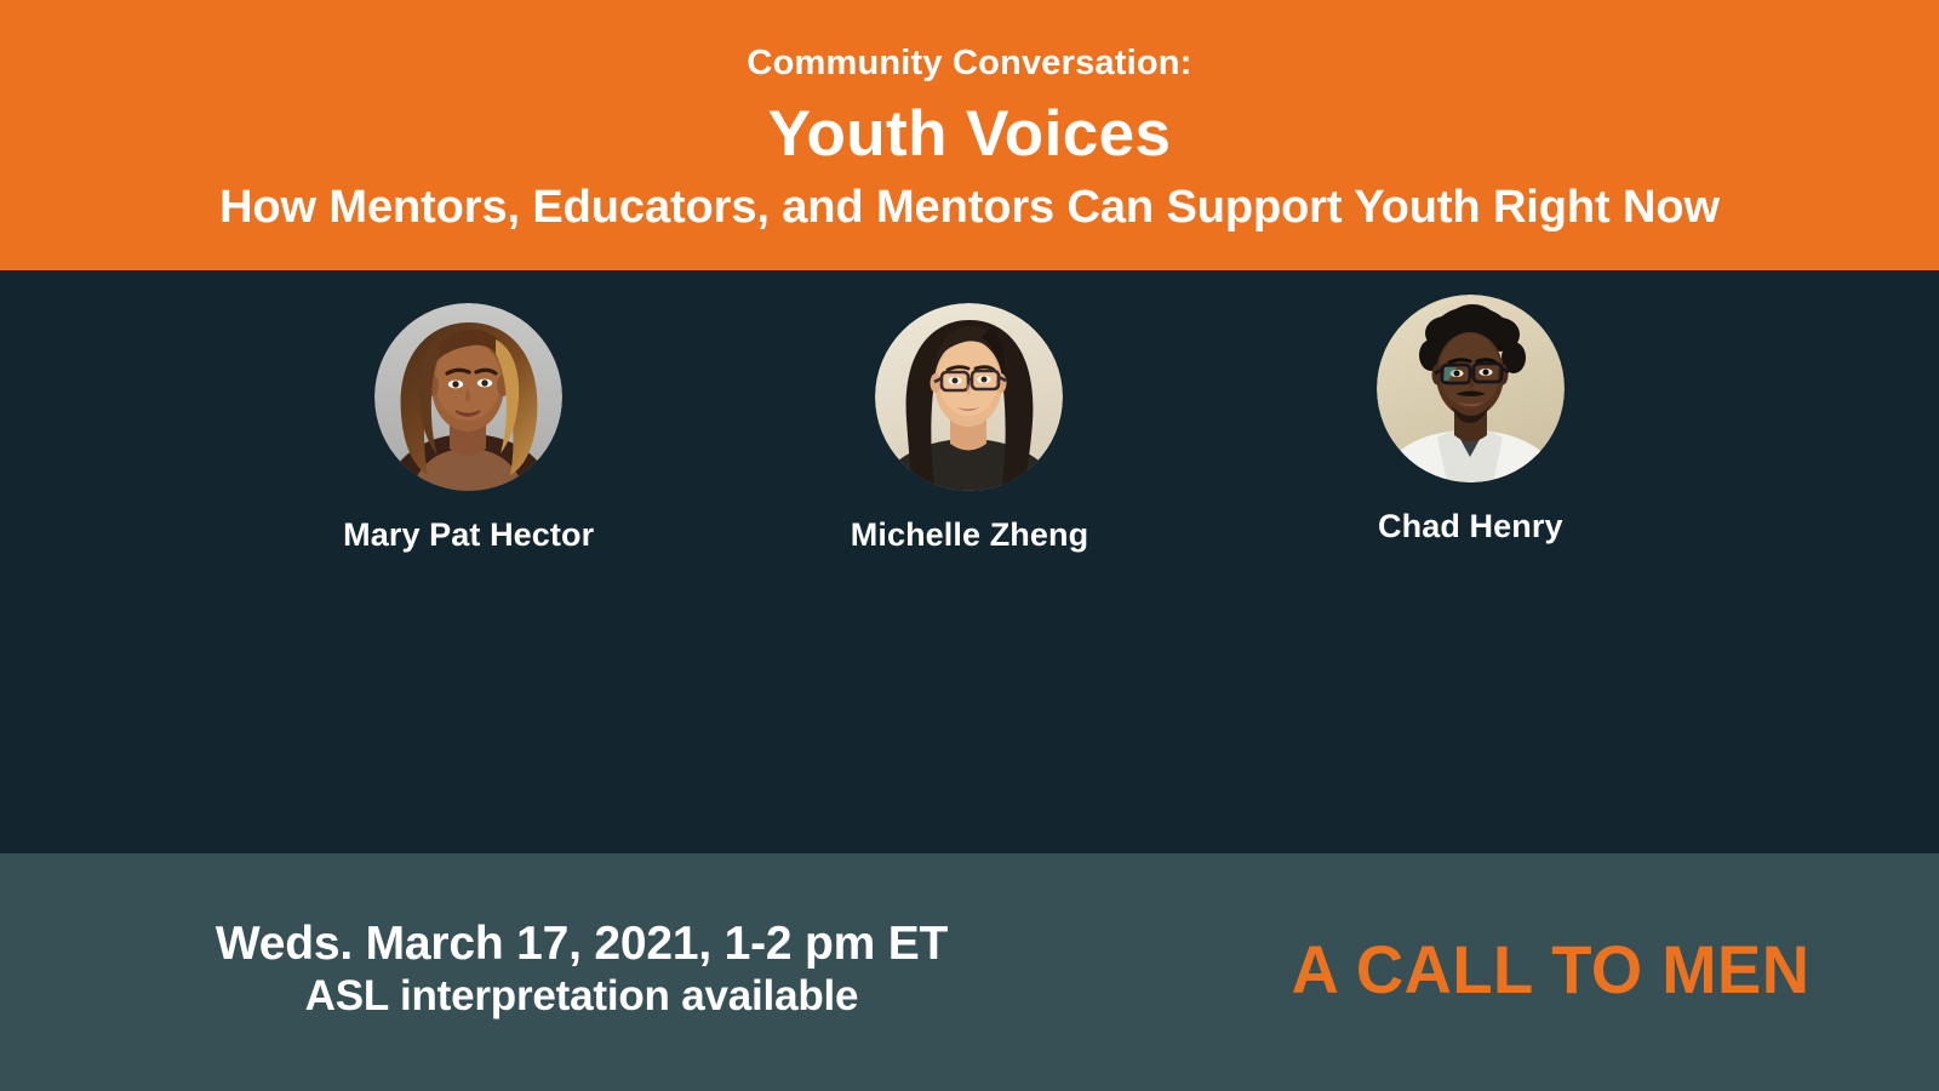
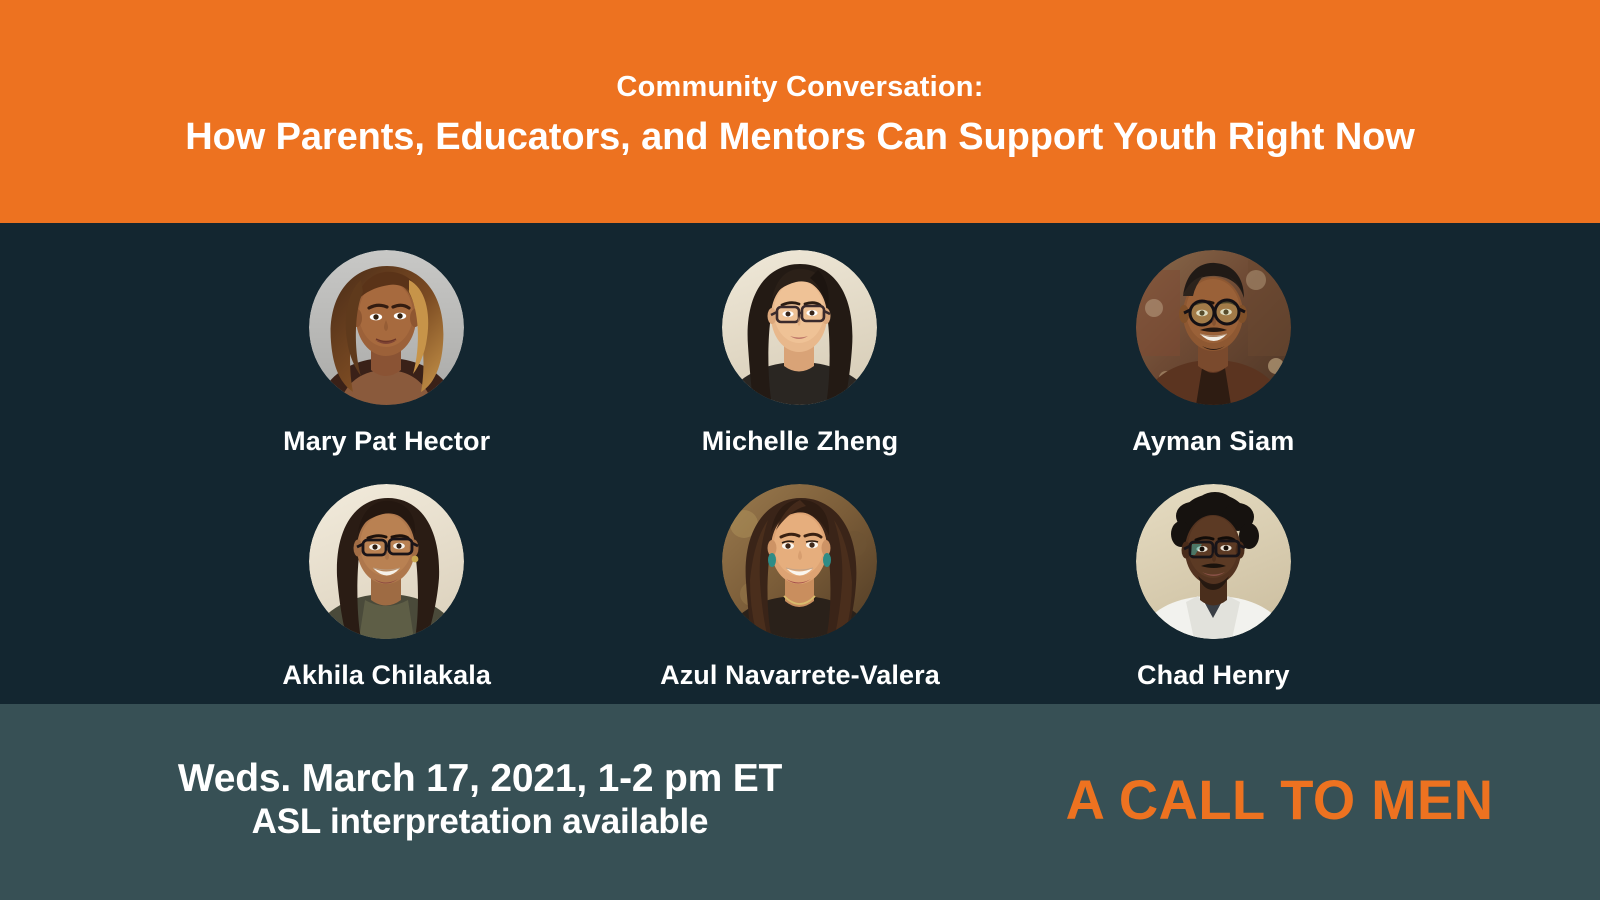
  Community Conversation:
- Youth Voices
- How Mentors, Educators, and Mentors Can Support Youth Right Now
+ How Parents, Educators, and Mentors Can Support Youth Right Now
  Mary Pat Hector
  Michelle Zheng
+ Ayman Siam
+ Akhila Chilakala
+ Azul Navarrete-Valera
  Chad Henry
  Weds. March 17, 2021, 1-2 pm ET
  ASL interpretation available
  A CALL TO MEN
